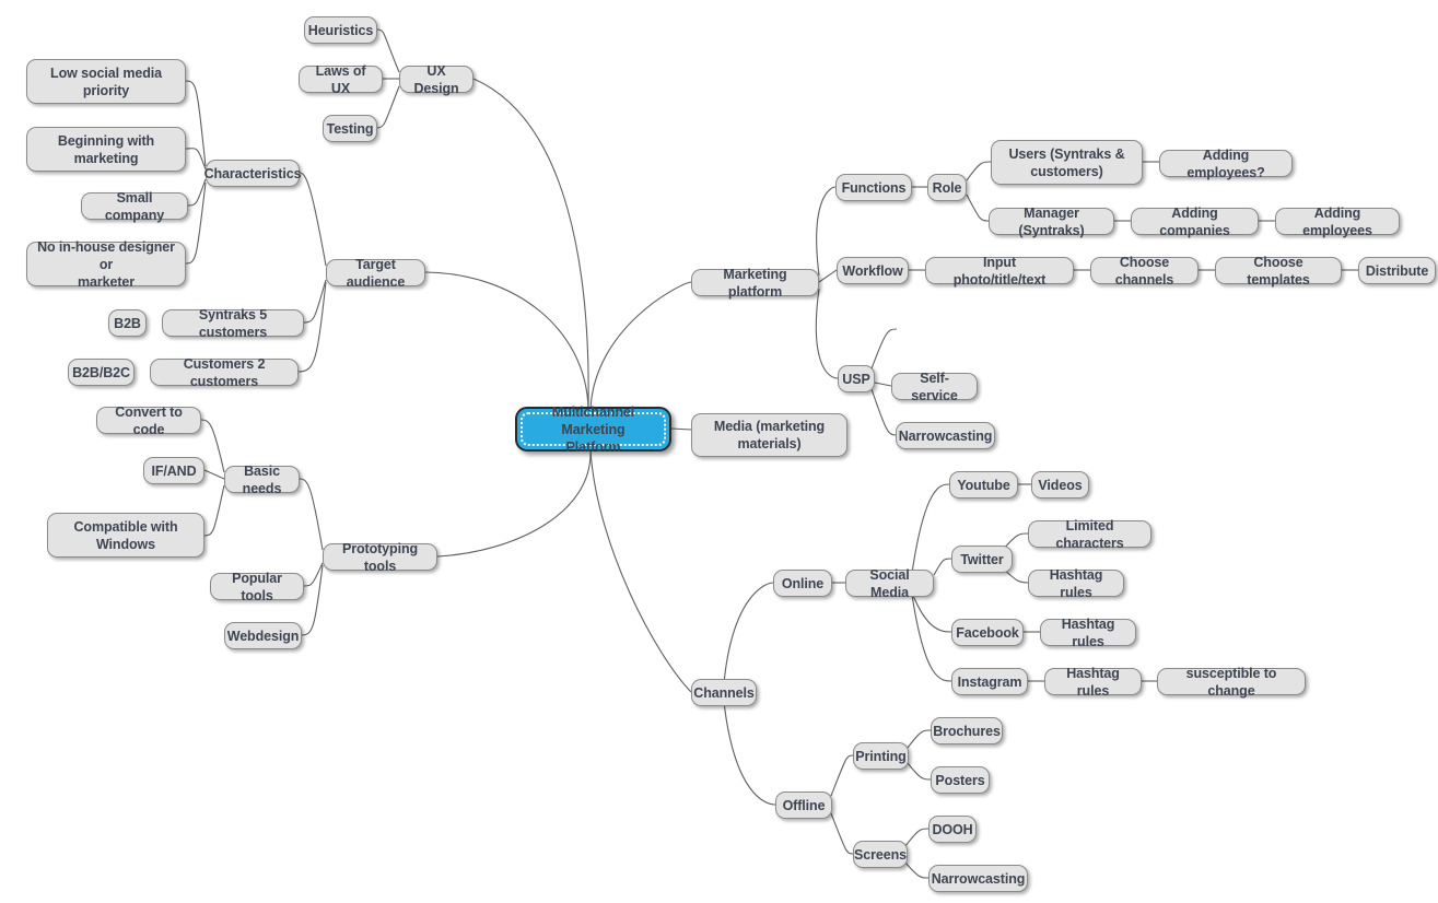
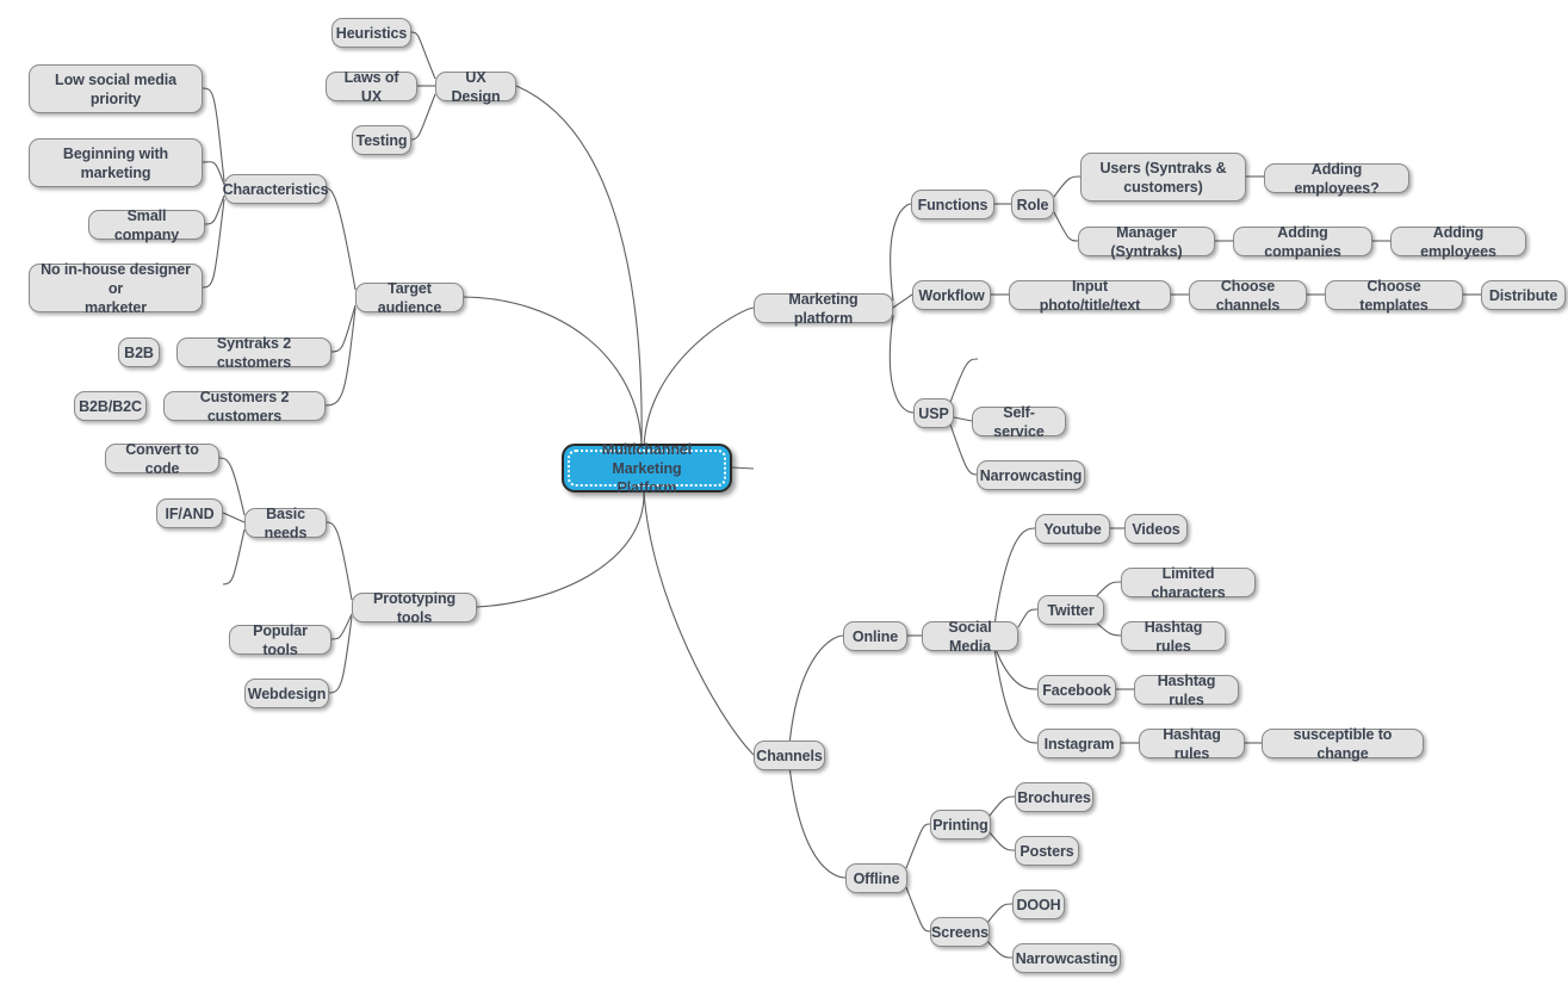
  Multichannel Marketing
  Platform
- Media (marketing
- materials)
  UX Design
  Heuristics
  Laws of UX
  Testing
  Target audience
  Characteristics
  Low social media
  priority
  Beginning with
  marketing
  Small company
  No in-house designer or
  marketer
  B2B
- Syntraks 5 customers
+ Syntraks 2 customers
  B2B/B2C
  Customers 2 customers
  Prototyping tools
  Basic needs
  Convert to code
  IF/AND
- Compatible with
- Windows
  Popular tools
  Webdesign
  Marketing platform
  Functions
  Role
  Users (Syntraks &
  customers)
  Adding employees?
  Manager (Syntraks)
  Adding companies
  Adding employees
  Workflow
  Input photo/title/text
  Choose channels
  Choose templates
  Distribute
  USP
  Self-service
  Narrowcasting
  Channels
  Online
  Social Media
  Youtube
  Videos
  Twitter
  Limited characters
  Hashtag rules
  Facebook
  Hashtag rules
  Instagram
  Hashtag rules
  susceptible to change
  Offline
  Printing
  Brochures
  Posters
  Screens
  DOOH
  Narrowcasting
